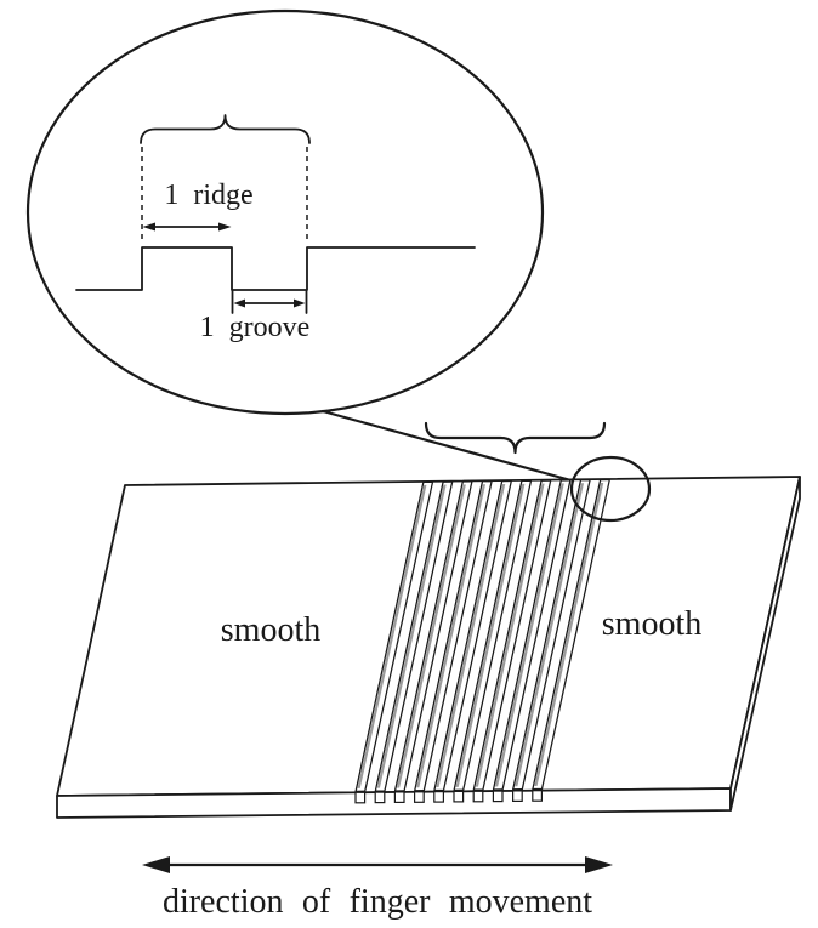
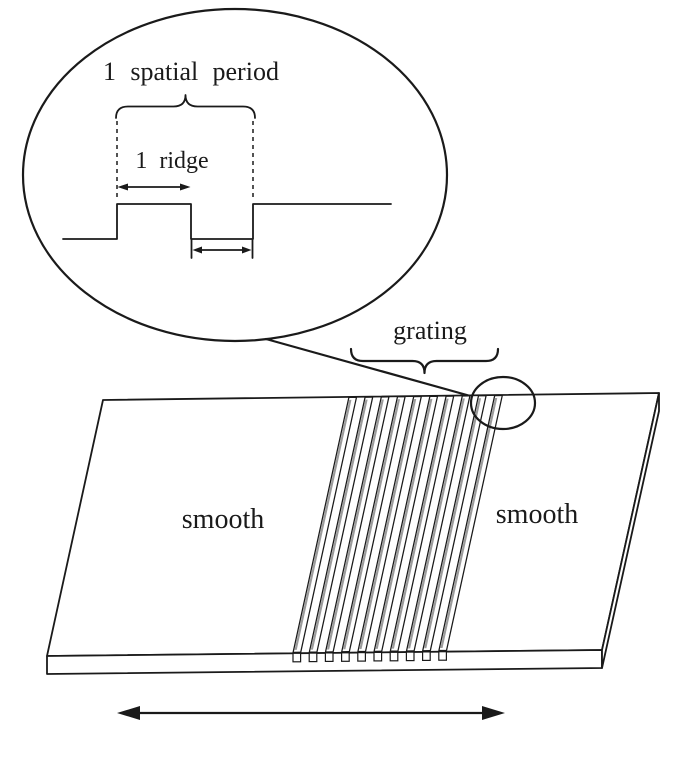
  smooth
  smooth
+ grating
+ 1 spatial period
  1 ridge
- 1 groove
- direction of finger movement
